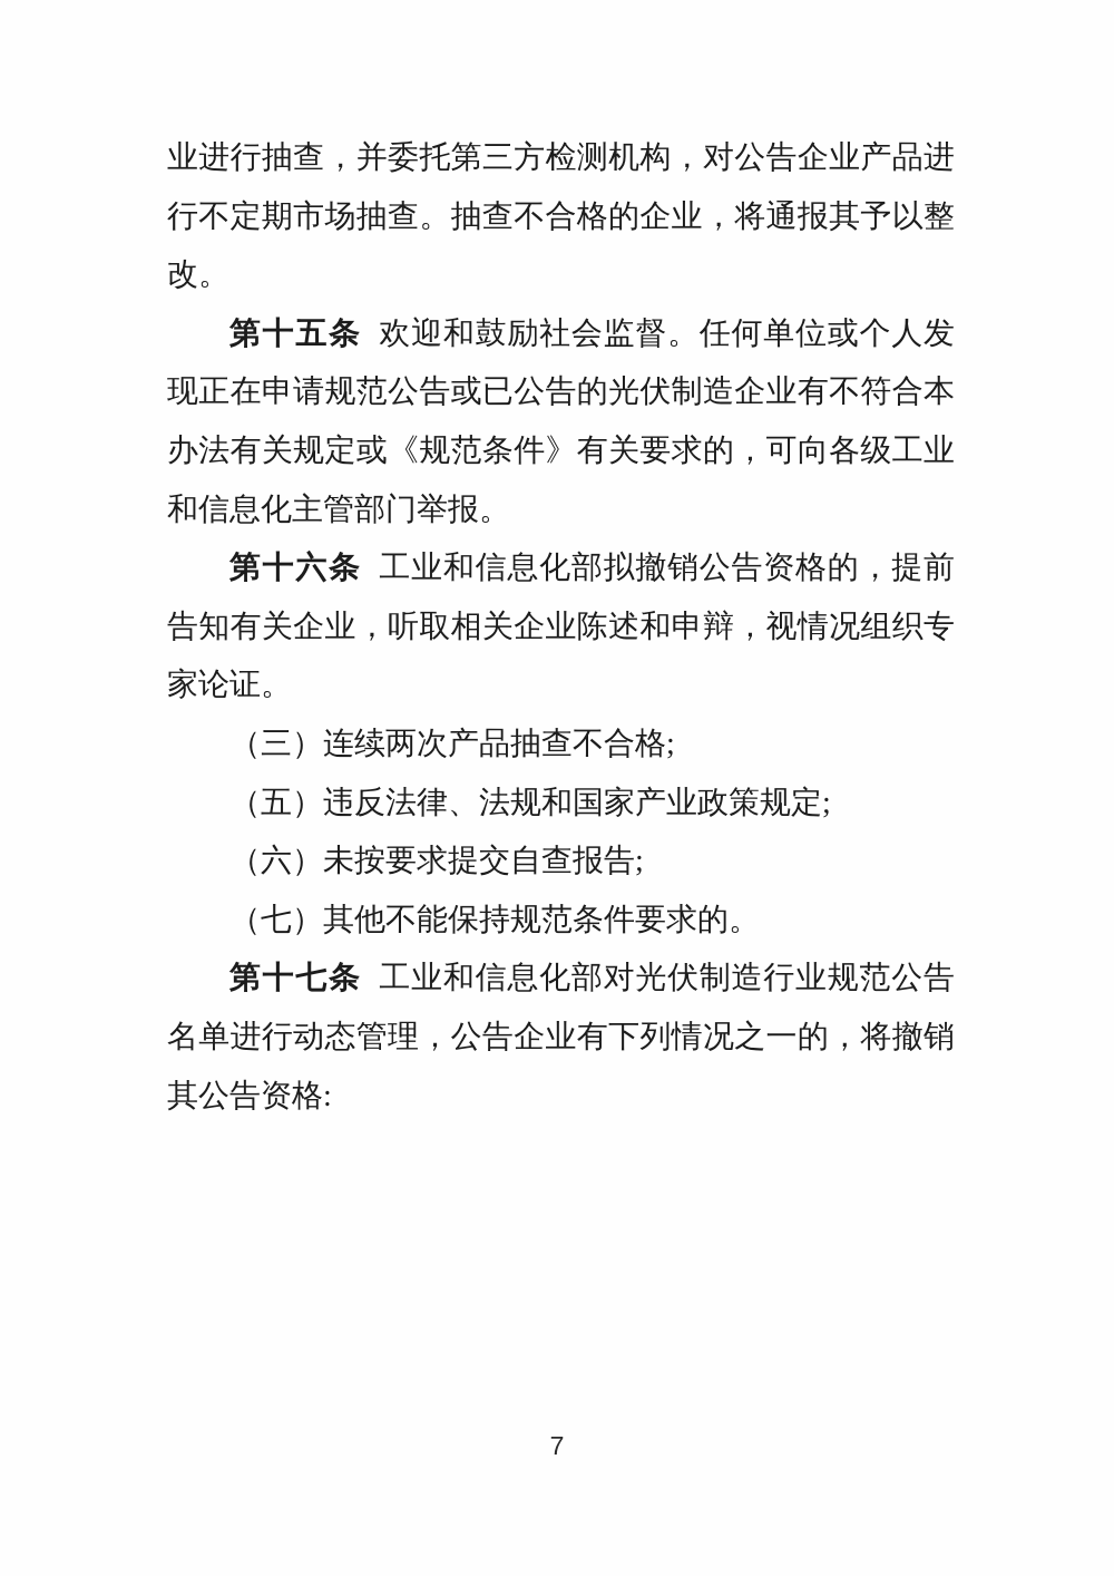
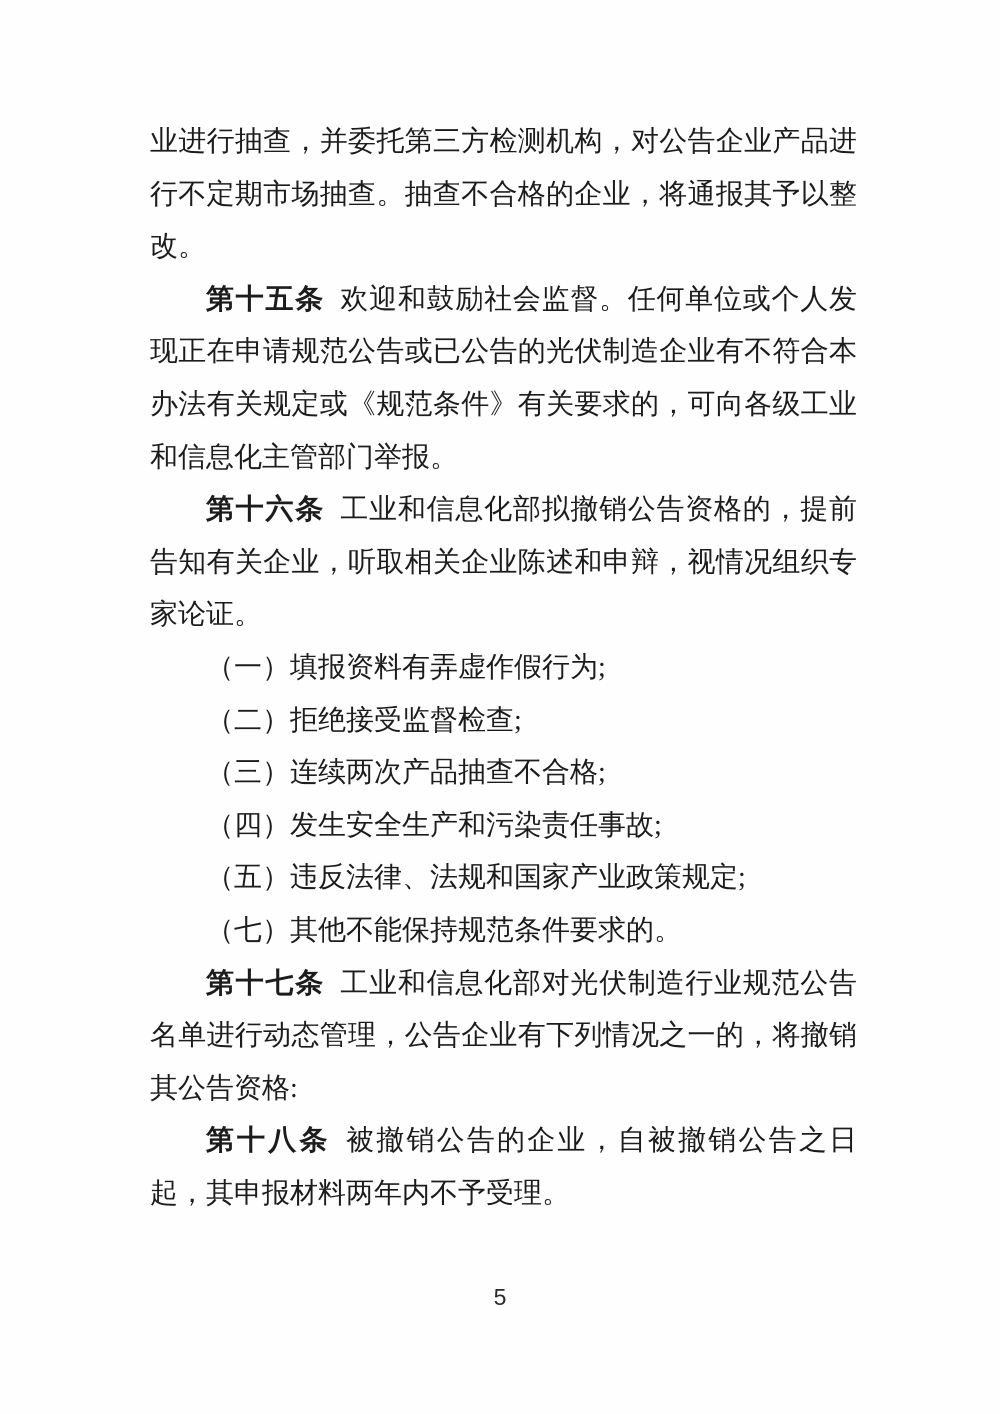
  业进行抽查，并委托第三方检测机构，对公告企业产品进行不定期市场抽查。抽查不合格的企业，将通报其予以整改。
  第十五条 欢迎和鼓励社会监督。任何单位或个人发现正在申请规范公告或已公告的光伏制造企业有不符合本办法有关规定或《规范条件》有关要求的，可向各级工业和信息化主管部门举报。
  第十六条 工业和信息化部拟撤销公告资格的，提前告知有关企业，听取相关企业陈述和申辩，视情况组织专家论证。
+ （一）填报资料有弄虚作假行为;
+ （二）拒绝接受监督检查;
  （三）连续两次产品抽查不合格;
+ （四）发生安全生产和污染责任事故;
  （五）违反法律、法规和国家产业政策规定;
- （六）未按要求提交自查报告;
  （七）其他不能保持规范条件要求的。
  第十七条 工业和信息化部对光伏制造行业规范公告名单进行动态管理，公告企业有下列情况之一的，将撤销其公告资格:
+ 第十八条 被撤销公告的企业，自被撤销公告之日起，其申报材料两年内不予受理。
- 7
+ 5
